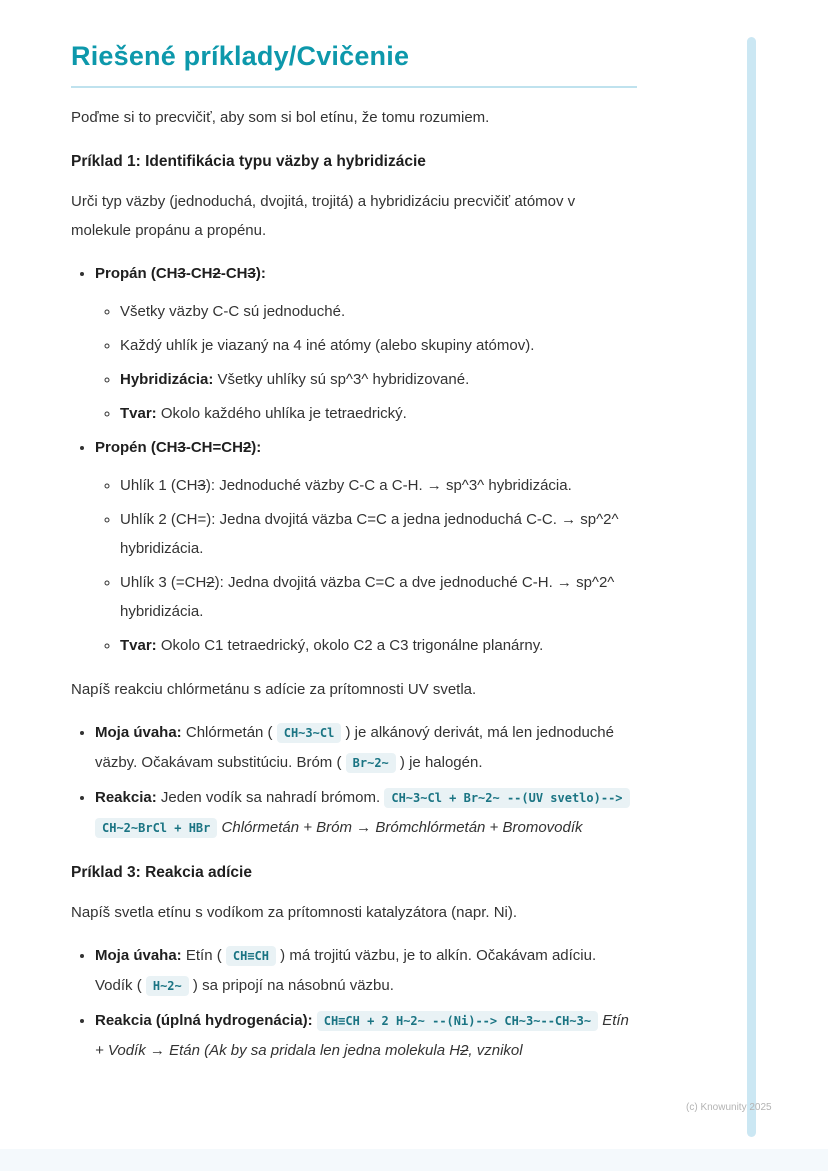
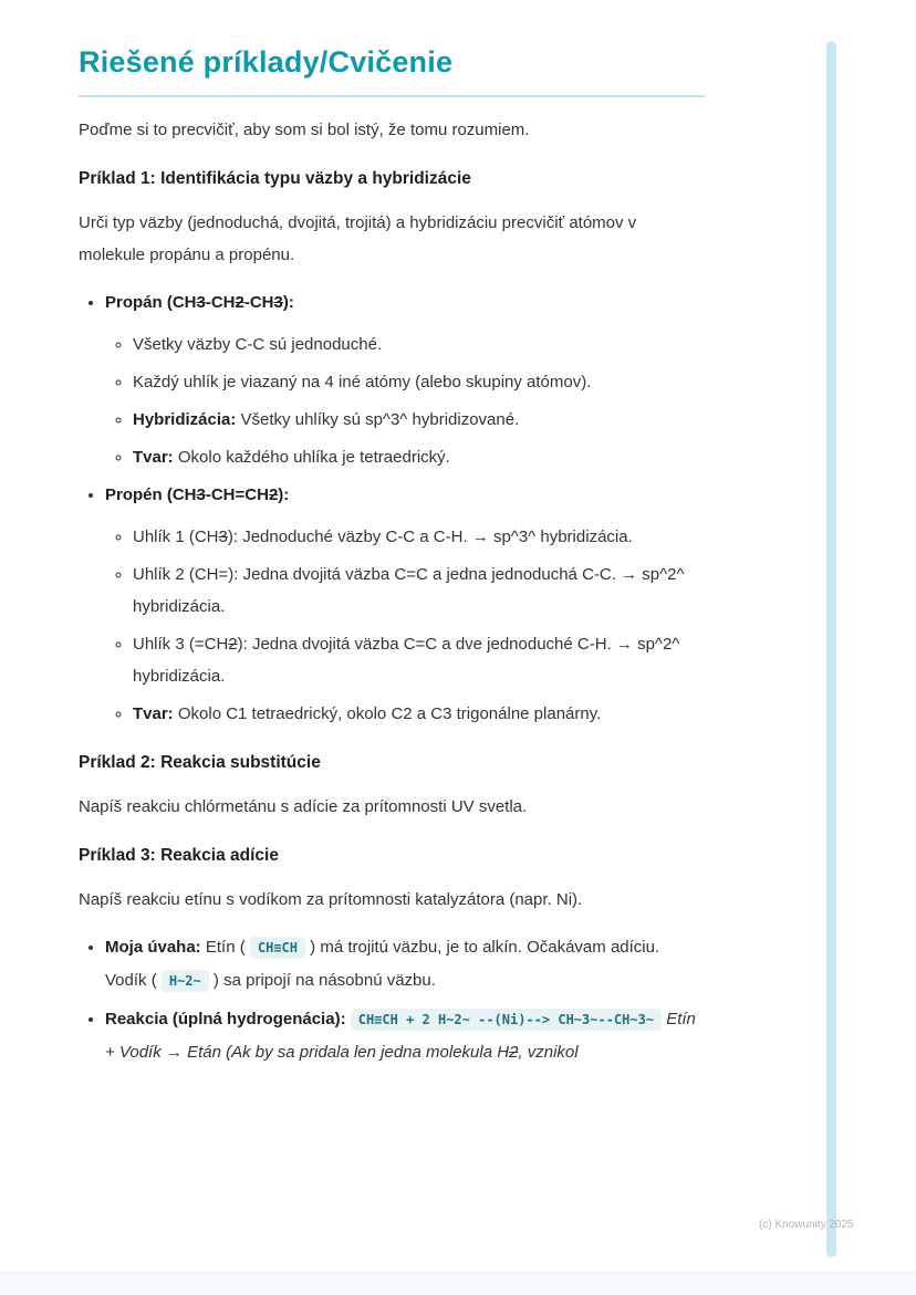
  Riešené príklady/Cvičenie
- Poďme si to precvičiť, aby som si bol etínu, že tomu rozumiem.
+ Poďme si to precvičiť, aby som si bol istý, že tomu rozumiem.
  Príklad 1: Identifikácia typu väzby a hybridizácie
  Urči typ väzby (jednoduchá, dvojitá, trojitá) a hybridizáciu precvičiť atómov v molekule propánu a propénu.
  Propán (CH3-CH2-CH3):
  Všetky väzby C-C sú jednoduché.
  Každý uhlík je viazaný na 4 iné atómy (alebo skupiny atómov).
  Hybridizácia: Všetky uhlíky sú sp^3^ hybridizované.
  Tvar: Okolo každého uhlíka je tetraedrický.
  Propén (CH3-CH=CH2):
  Uhlík 1 (CH3): Jednoduché väzby C-C a C-H. → sp^3^ hybridizácia.
  Uhlík 2 (CH=): Jedna dvojitá väzba C=C a jedna jednoduchá C-C. → sp^2^ hybridizácia.
  Uhlík 3 (=CH2): Jedna dvojitá väzba C=C a dve jednoduché C-H. → sp^2^ hybridizácia.
  Tvar: Okolo C1 tetraedrický, okolo C2 a C3 trigonálne planárny.
+ Príklad 2: Reakcia substitúcie
  Napíš reakciu chlórmetánu s adície za prítomnosti UV svetla.
- Moja úvaha: Chlórmetán ( CH~3~Cl ) je alkánový derivát, má len jednoduché väzby. Očakávam substitúciu. Bróm ( Br~2~ ) je halogén.
- Reakcia: Jeden vodík sa nahradí brómom. CH~3~Cl + Br~2~ --(UV svetlo)--> CH~2~BrCl + HBr Chlórmetán + Bróm → Brómchlórmetán + Bromovodík
  Príklad 3: Reakcia adície
- Napíš svetla etínu s vodíkom za prítomnosti katalyzátora (napr. Ni).
+ Napíš reakciu etínu s vodíkom za prítomnosti katalyzátora (napr. Ni).
  Moja úvaha: Etín ( CH≡CH ) má trojitú väzbu, je to alkín. Očakávam adíciu. Vodík ( H~2~ ) sa pripojí na násobnú väzbu.
  Reakcia (úplná hydrogenácia): CH≡CH + 2 H~2~ --(Ni)--> CH~3~--CH~3~ Etín + Vodík → Etán (Ak by sa pridala len jedna molekula H2, vznikol
  (c) Knowunity 2025
